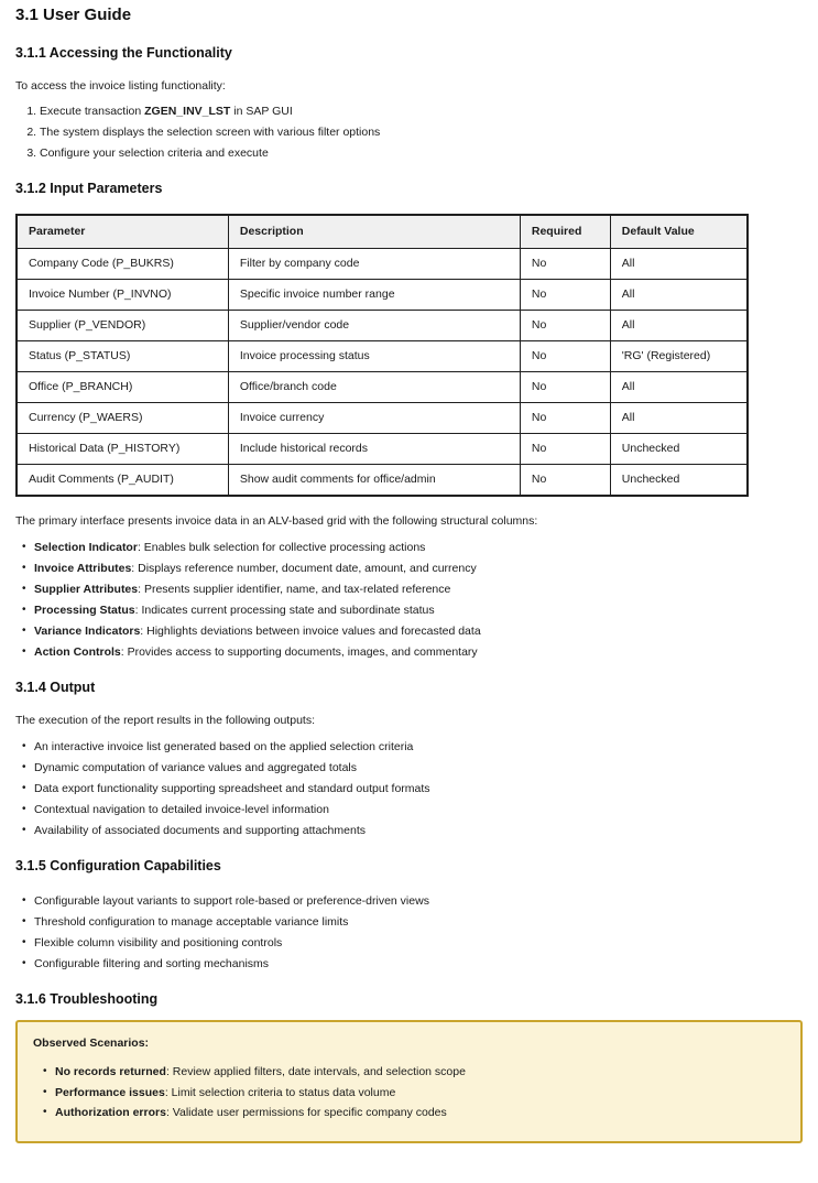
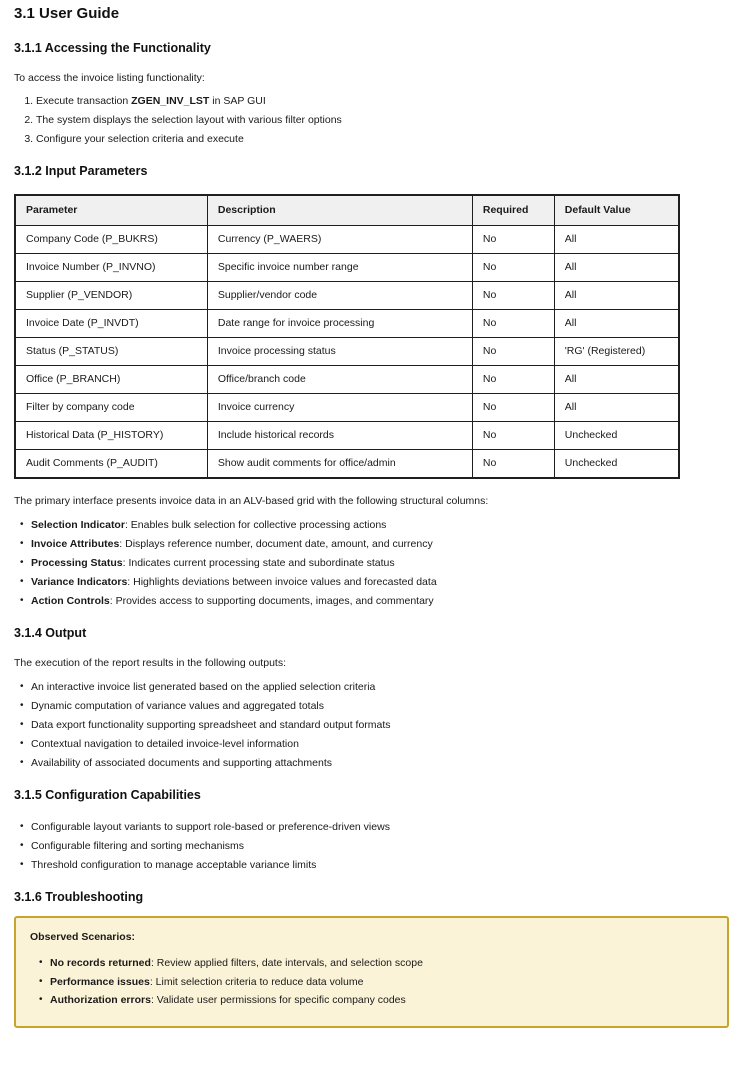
  3.1 User Guide
  3.1.1 Accessing the Functionality
  To access the invoice listing functionality:
  Execute transaction ZGEN_INV_LST in SAP GUI
- The system displays the selection screen with various filter options
+ The system displays the selection layout with various filter options
  Configure your selection criteria and execute
  3.1.2 Input Parameters
  Parameter	Description	Required	Default Value
- Company Code (P_BUKRS)	Filter by company code	No	All
+ Company Code (P_BUKRS)	Currency (P_WAERS)	No	All
  Invoice Number (P_INVNO)	Specific invoice number range	No	All
  Supplier (P_VENDOR)	Supplier/vendor code	No	All
+ Invoice Date (P_INVDT)	Date range for invoice processing	No	All
  Status (P_STATUS)	Invoice processing status	No	'RG' (Registered)
  Office (P_BRANCH)	Office/branch code	No	All
- Currency (P_WAERS)	Invoice currency	No	All
+ Filter by company code	Invoice currency	No	All
  Historical Data (P_HISTORY)	Include historical records	No	Unchecked
  Audit Comments (P_AUDIT)	Show audit comments for office/admin	No	Unchecked
  The primary interface presents invoice data in an ALV-based grid with the following structural columns:
  Selection Indicator: Enables bulk selection for collective processing actions
  Invoice Attributes: Displays reference number, document date, amount, and currency
- Supplier Attributes: Presents supplier identifier, name, and tax-related reference
  Processing Status: Indicates current processing state and subordinate status
  Variance Indicators: Highlights deviations between invoice values and forecasted data
  Action Controls: Provides access to supporting documents, images, and commentary
  3.1.4 Output
  The execution of the report results in the following outputs:
  An interactive invoice list generated based on the applied selection criteria
  Dynamic computation of variance values and aggregated totals
  Data export functionality supporting spreadsheet and standard output formats
  Contextual navigation to detailed invoice-level information
  Availability of associated documents and supporting attachments
  3.1.5 Configuration Capabilities
  Configurable layout variants to support role-based or preference-driven views
- Threshold configuration to manage acceptable variance limits
+ Configurable filtering and sorting mechanisms
- Flexible column visibility and positioning controls
- Configurable filtering and sorting mechanisms
+ Threshold configuration to manage acceptable variance limits
  3.1.6 Troubleshooting
  Observed Scenarios:
  No records returned: Review applied filters, date intervals, and selection scope
- Performance issues: Limit selection criteria to status data volume
+ Performance issues: Limit selection criteria to reduce data volume
  Authorization errors: Validate user permissions for specific company codes
